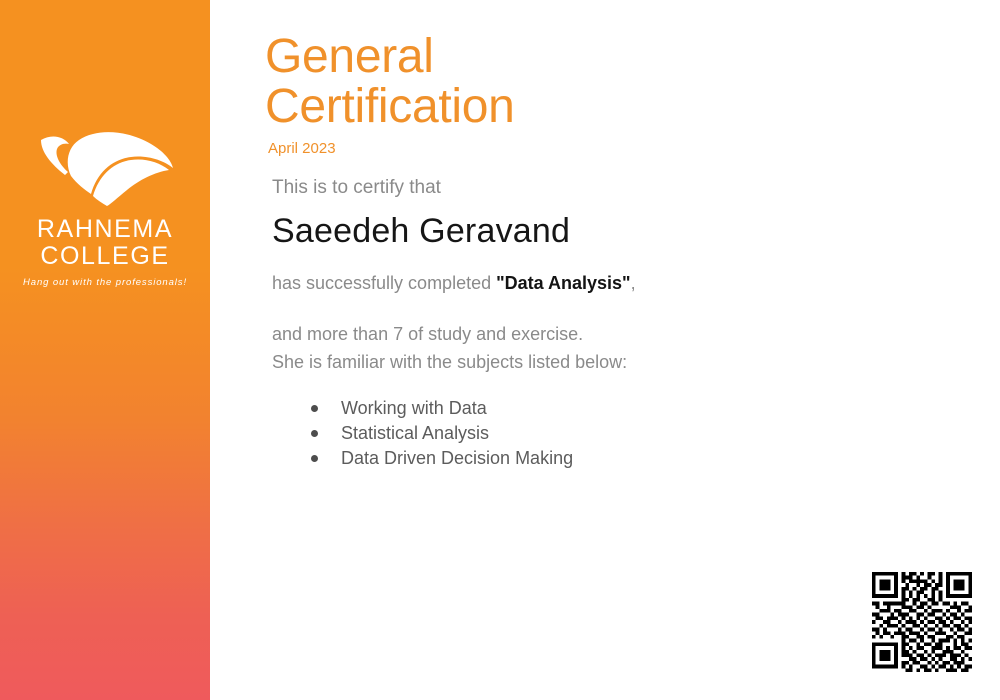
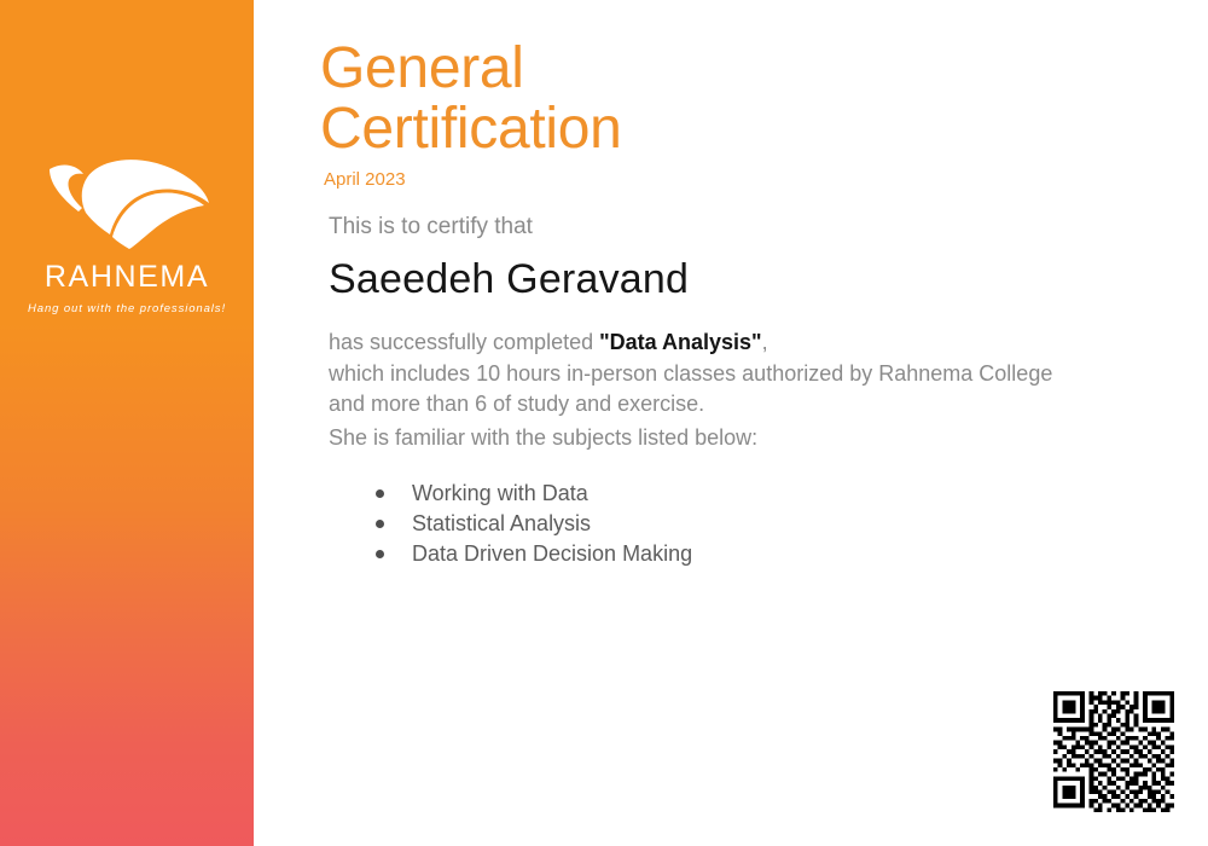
  RAHNEMA
- COLLEGE
  Hang out with the professionals!
  General
  Certification
  April 2023
  This is to certify that
  Saeedeh Geravand
  has successfully completed "Data Analysis",
+ which includes 10 hours in-person classes authorized by Rahnema College
- and more than 7 of study and exercise.
+ and more than 6 of study and exercise.
  She is familiar with the subjects listed below:
  Working with Data
  Statistical Analysis
  Data Driven Decision Making
